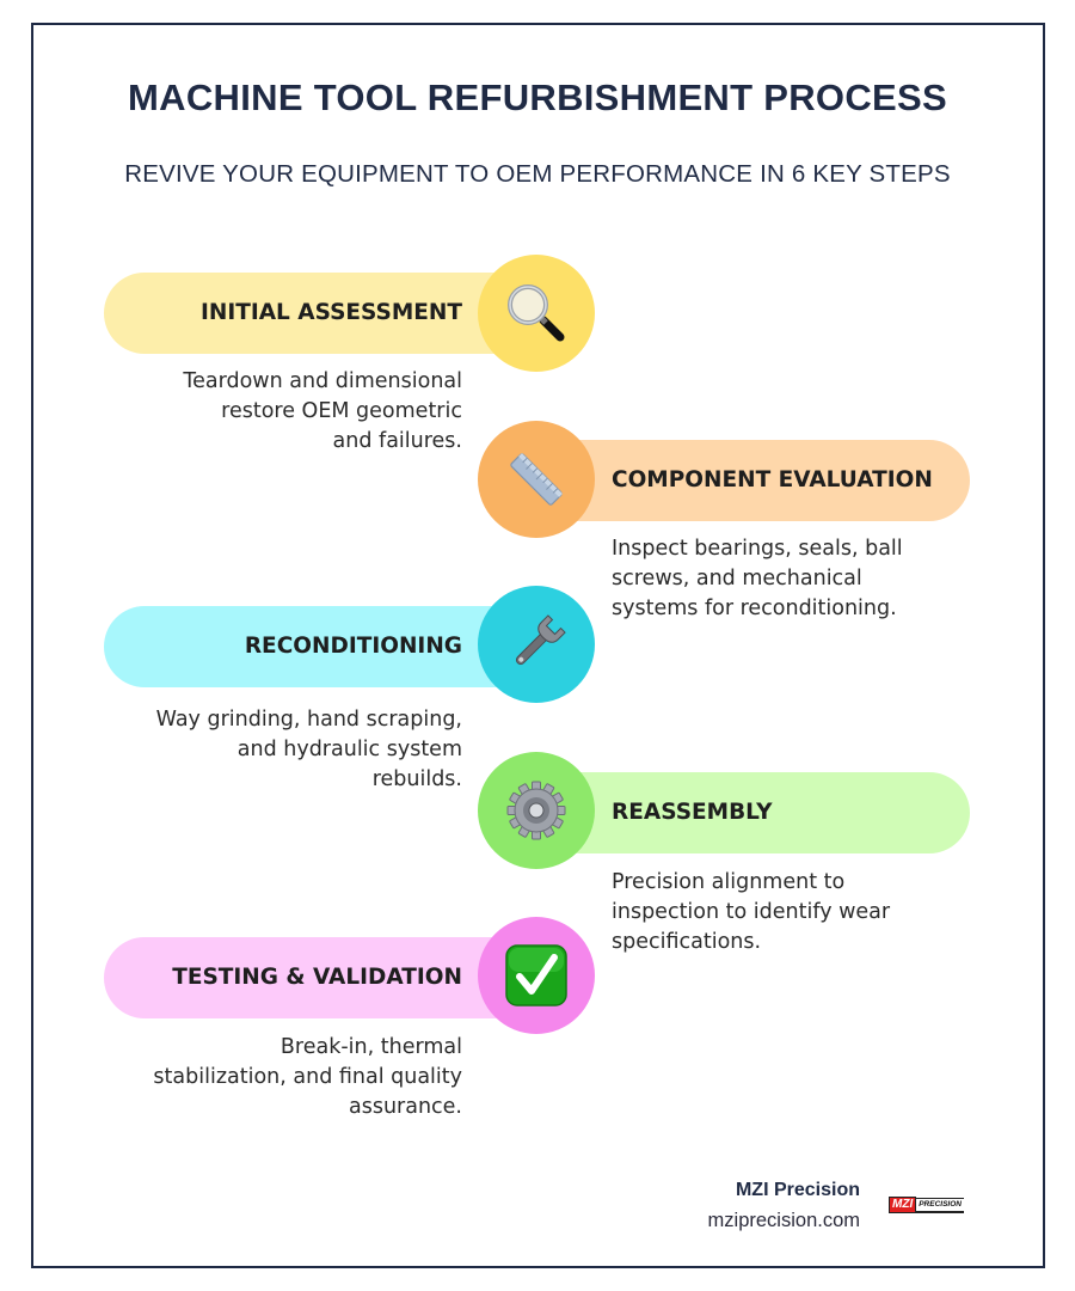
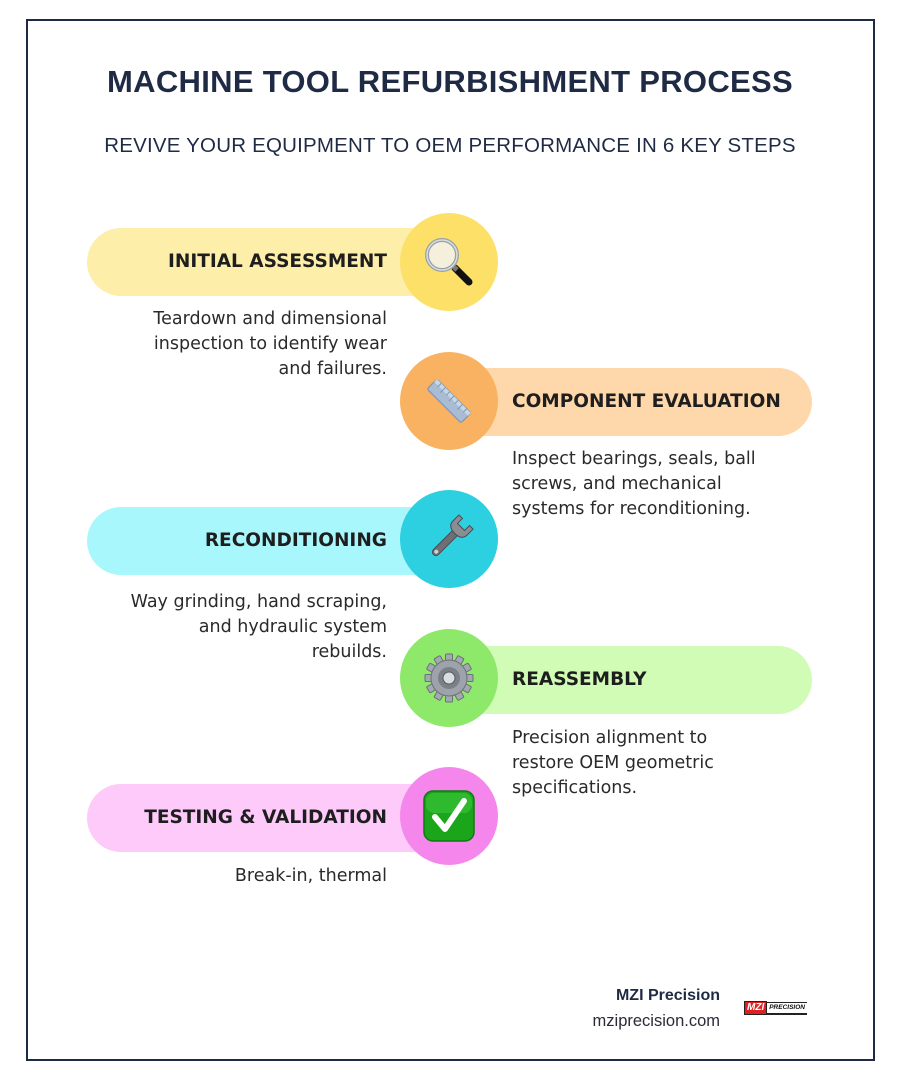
  MACHINE TOOL REFURBISHMENT PROCESS
  REVIVE YOUR EQUIPMENT TO OEM PERFORMANCE IN 6 KEY STEPS
  INITIAL ASSESSMENT
  Teardown and dimensional
- restore OEM geometric
+ inspection to identify wear
  and failures.
  COMPONENT EVALUATION
  Inspect bearings, seals, ball
  screws, and mechanical
  systems for reconditioning.
  RECONDITIONING
  Way grinding, hand scraping,
  and hydraulic system
  rebuilds.
  REASSEMBLY
  Precision alignment to
- inspection to identify wear
+ restore OEM geometric
  specifications.
  TESTING & VALIDATION
  Break-in, thermal
- stabilization, and final quality
- assurance.
  MZI Precision
  mziprecision.com
  MZI
